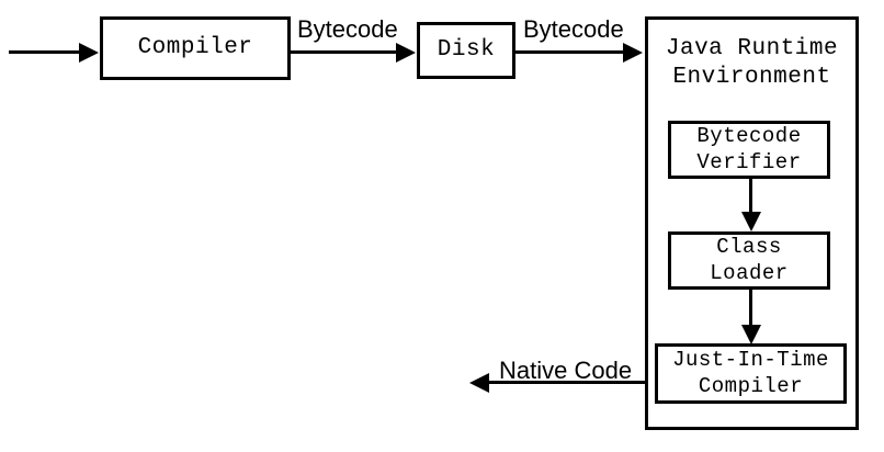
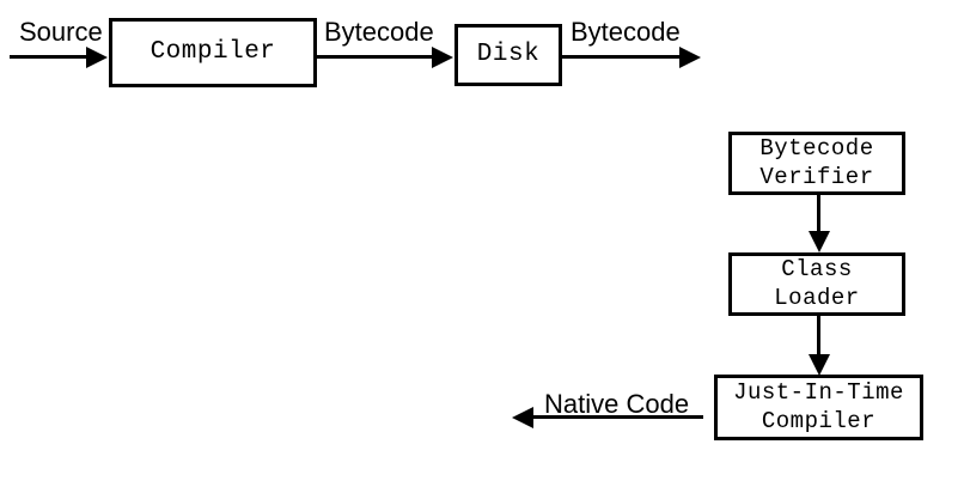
+ Source
  Compiler
  Bytecode
  Disk
  Bytecode
- Java Runtime
- Environment
  Bytecode
  Verifier
  Class
  Loader
  Just-In-Time
  Compiler
  Native Code
